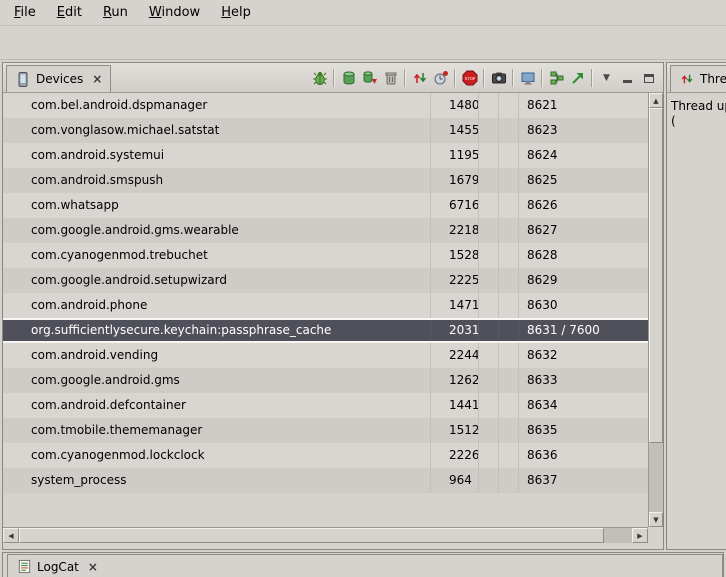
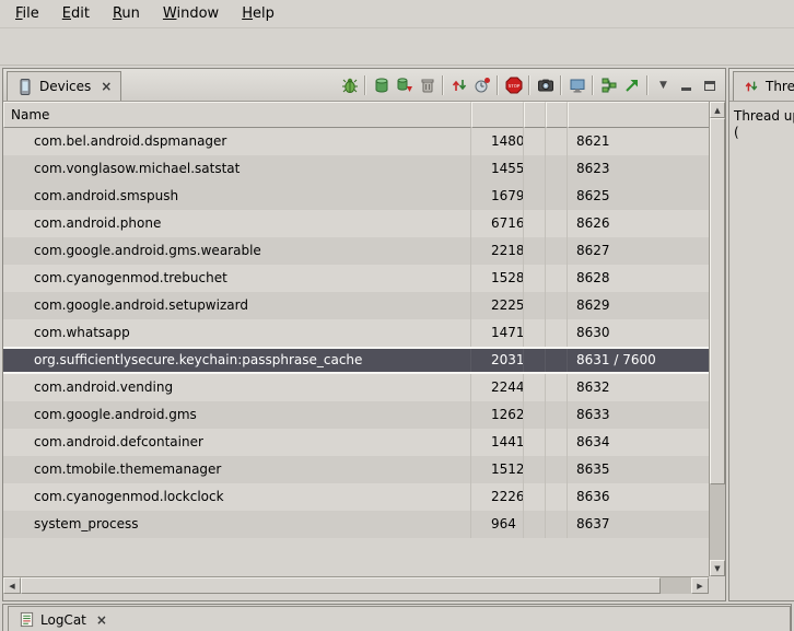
  File
  Edit
  Run
  Window
  Help
  Devices
  ×
  ▼
+ Name
  com.bel.android.dspmanager
  1480
  8621
  com.vonglasow.michael.satstat
  1455
  8623
- com.android.systemui
- 1195
- 8624
  com.android.smspush
  1679
  8625
- com.whatsapp
+ com.android.phone
  6716
  8626
  com.google.android.gms.wearable
  2218
  8627
  com.cyanogenmod.trebuchet
  1528
  8628
  com.google.android.setupwizard
  2225
  8629
- com.android.phone
+ com.whatsapp
  1471
  8630
  org.sufficientlysecure.keychain:passphrase_cache
  2031
  8631 / 7600
  com.android.vending
  2244
  8632
  com.google.android.gms
  1262
  8633
  com.android.defcontainer
  1441
  8634
  com.tmobile.thememanager
  1512
  8635
  com.cyanogenmod.lockclock
  2226
  8636
  system_process
  964
  8637
  ▲
  ▼
  ◀
  ▶
  Thre
  Thread u
  (
  LogCat
  ×
